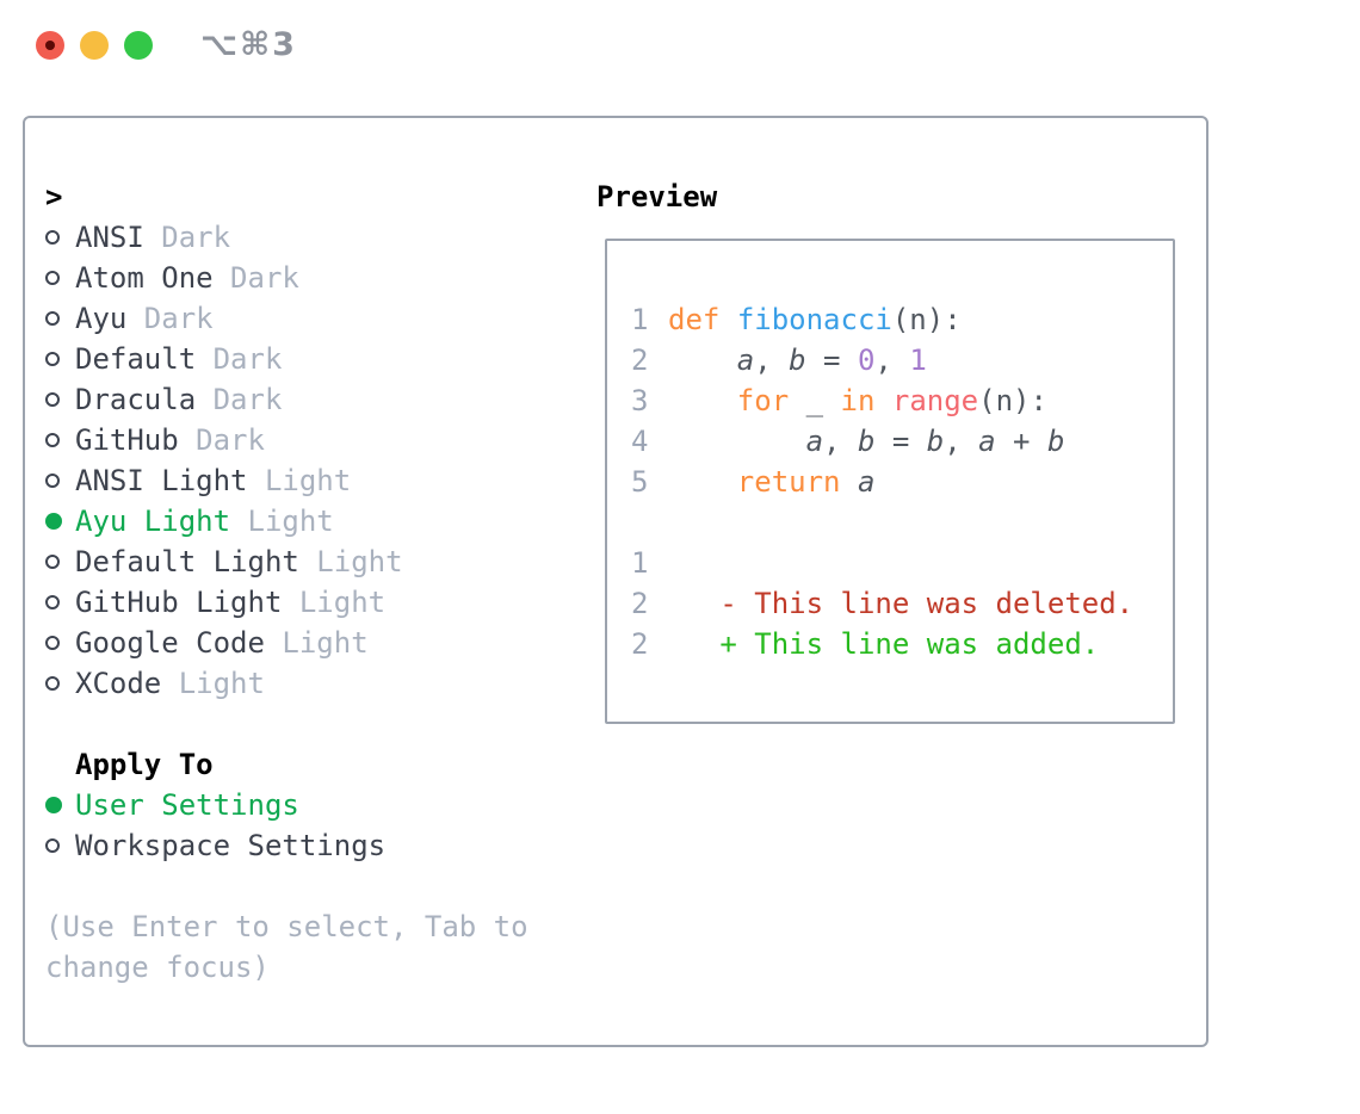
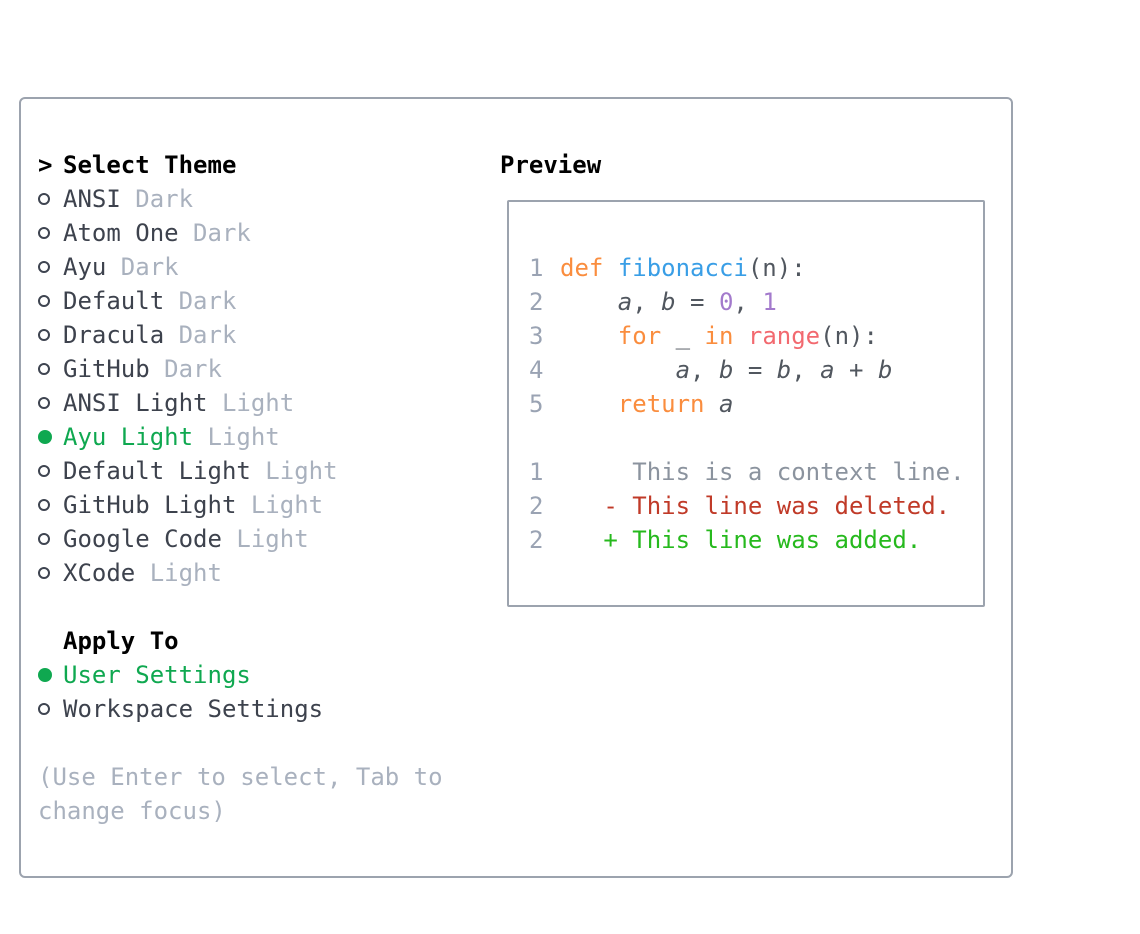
- ⌥⌘3
  >
+ Select Theme
  ANSI
  Dark
  Atom One
  Dark
  Ayu
  Dark
  Default
  Dark
  Dracula
  Dark
  GitHub
  Dark
  ANSI Light
  Light
  Ayu Light
  Light
  Default Light
  Light
  GitHub Light
  Light
  Google Code
  Light
  XCode
  Light
  Apply To
  User Settings
  Workspace Settings
  (Use Enter to select, Tab to change focus)
  Preview
  1
  def
  fibonacci
  (n):
  2
  a
  ,
  b
  =
  0
  ,
  1
  3
  for
  _
  in
  range
  (n):
  4
  a
  ,
  b
  =
  b
  ,
  a
  +
  b
  5
  return
  a
  1
+ This is a context line.
  2
  - This line was deleted.
  2
  + This line was added.
